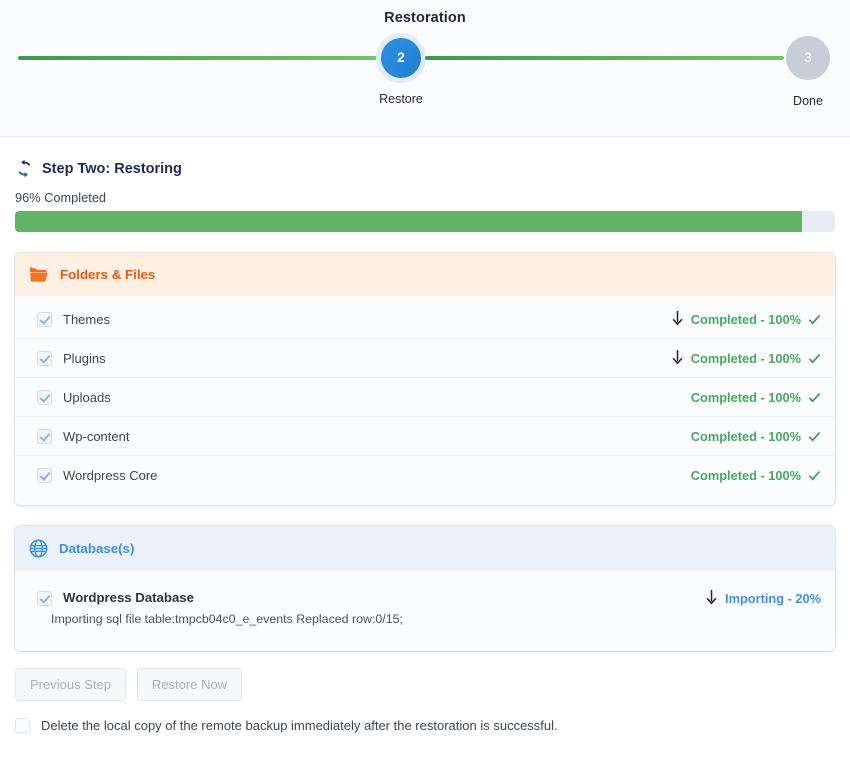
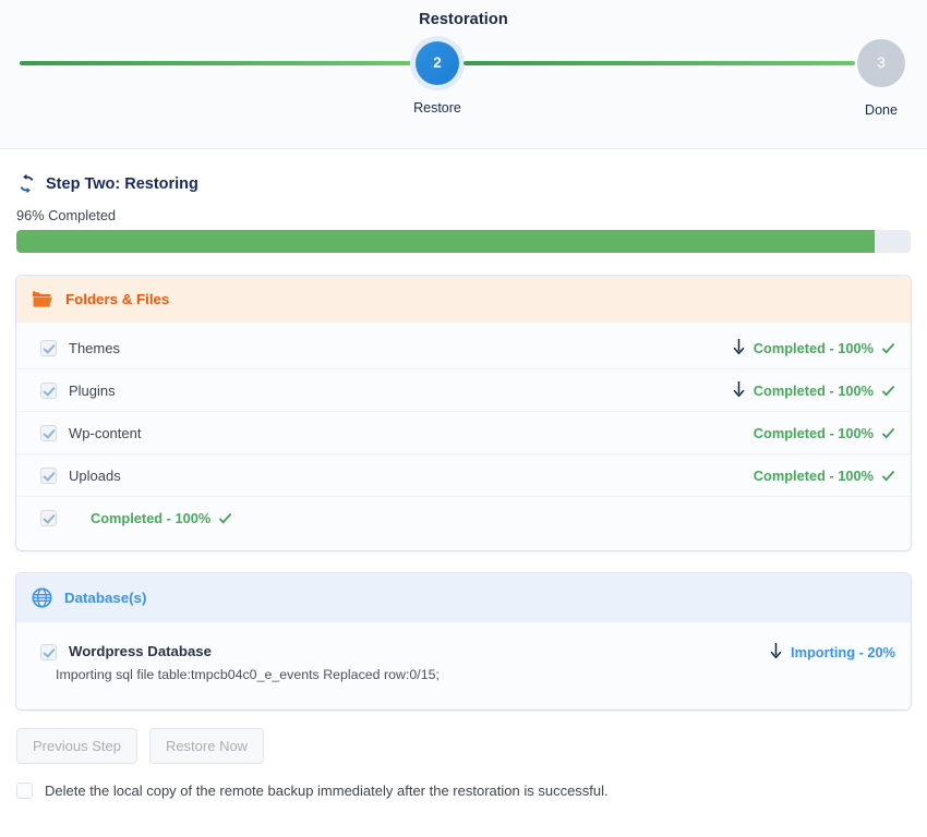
  Restoration
  2
  Restore
  3
  Done
  Step Two: Restoring
  96% Completed
  Folders & Files
  Themes
  Completed - 100%
  Plugins
  Completed - 100%
- Uploads
+ Wp-content
  Completed - 100%
- Wp-content
+ Uploads
  Completed - 100%
- Wordpress Core
  Completed - 100%
  Database(s)
  Wordpress Database
  Importing sql file table:tmpcb04c0_e_events Replaced row:0/15;
  Importing - 20%
  Previous Step
  Restore Now
  Delete the local copy of the remote backup immediately after the restoration is successful.
